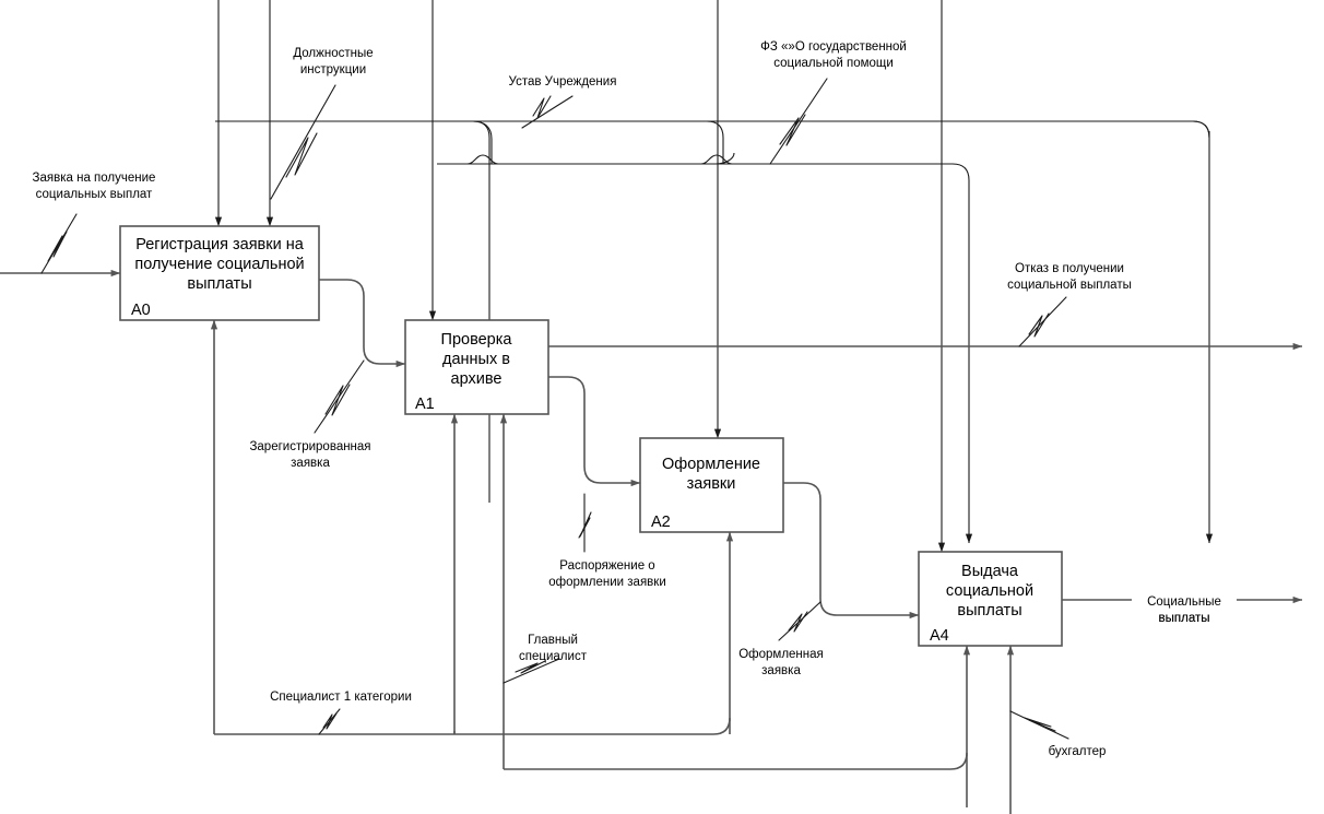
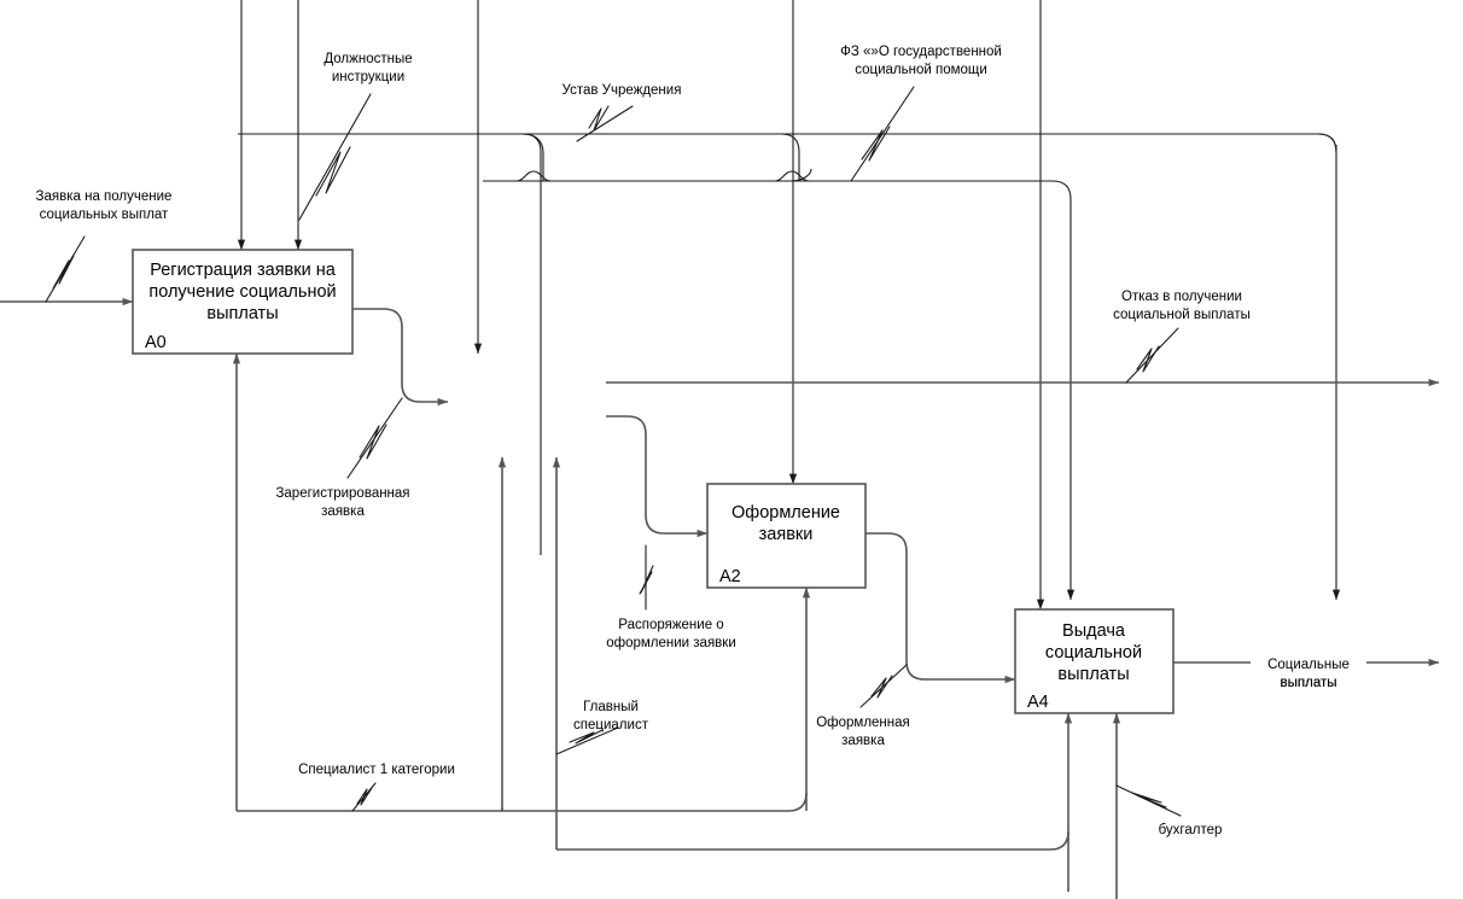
  Регистрация заявки на
  получение социальной
  выплаты
  A0
- Проверка
- данных в
- архиве
- A1
  Оформление
  заявки
  A2
  Выдача
  социальной
  выплаты
  A4
  Заявка на получение
  социальных выплат
  Должностные
  инструкции
  Устав Учреждения
  ФЗ «»О государственной
  социальной помощи
  Зарегистрированная
  заявка
  Отказ в получении
  социальной выплаты
  Распоряжение о
  оформлении заявки
  Главный
  специалист
  Специалист 1 категории
  Оформленная
  заявка
  бухгалтер
  выплаты
  Социальные
